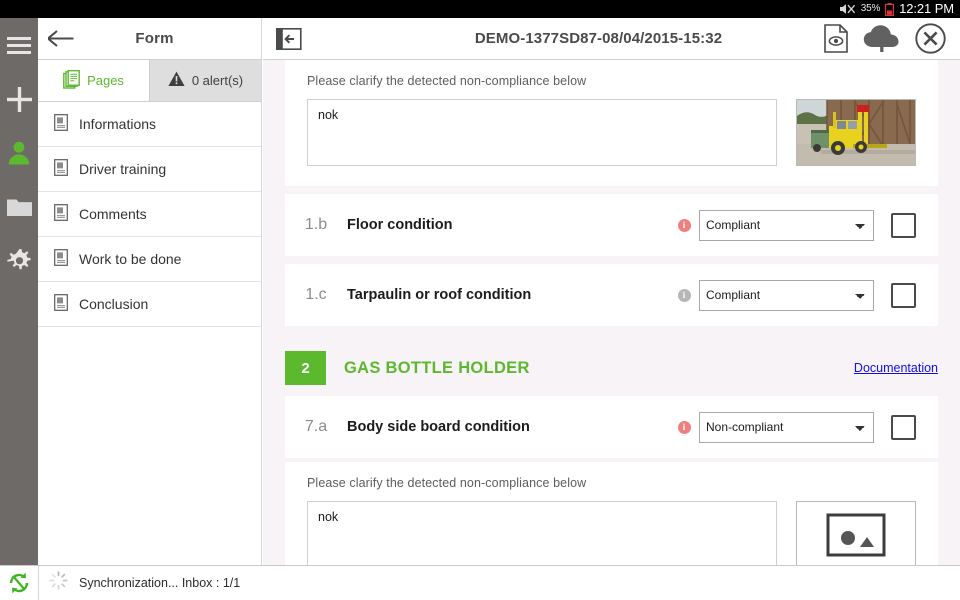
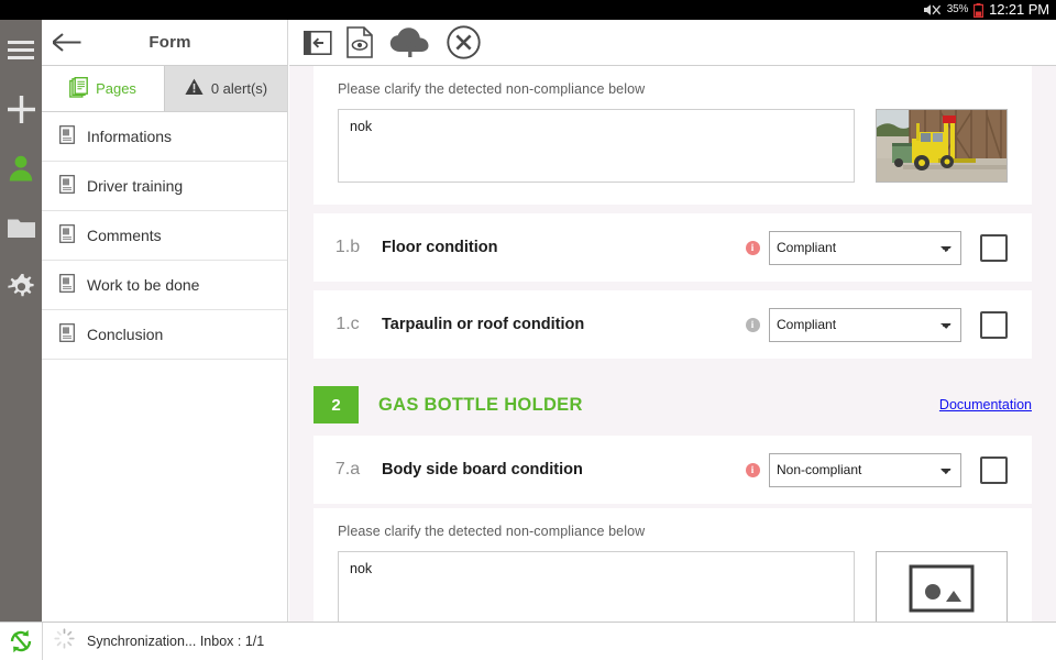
  35%
  12:21 PM
  Form
- DEMO-1377SD87-08/04/2015-15:32
  Pages
  0 alert(s)
  Informations
  Driver training
  Comments
  Work to be done
  Conclusion
  Please clarify the detected non-compliance below
  nok
  1.b
  Floor condition
  i
  Compliant
  1.c
  Tarpaulin or roof condition
  i
  Compliant
  2
  GAS BOTTLE HOLDER
  Documentation
  7.a
  Body side board condition
  i
  Non-compliant
  Please clarify the detected non-compliance below
  nok
  Synchronization... Inbox : 1/1
